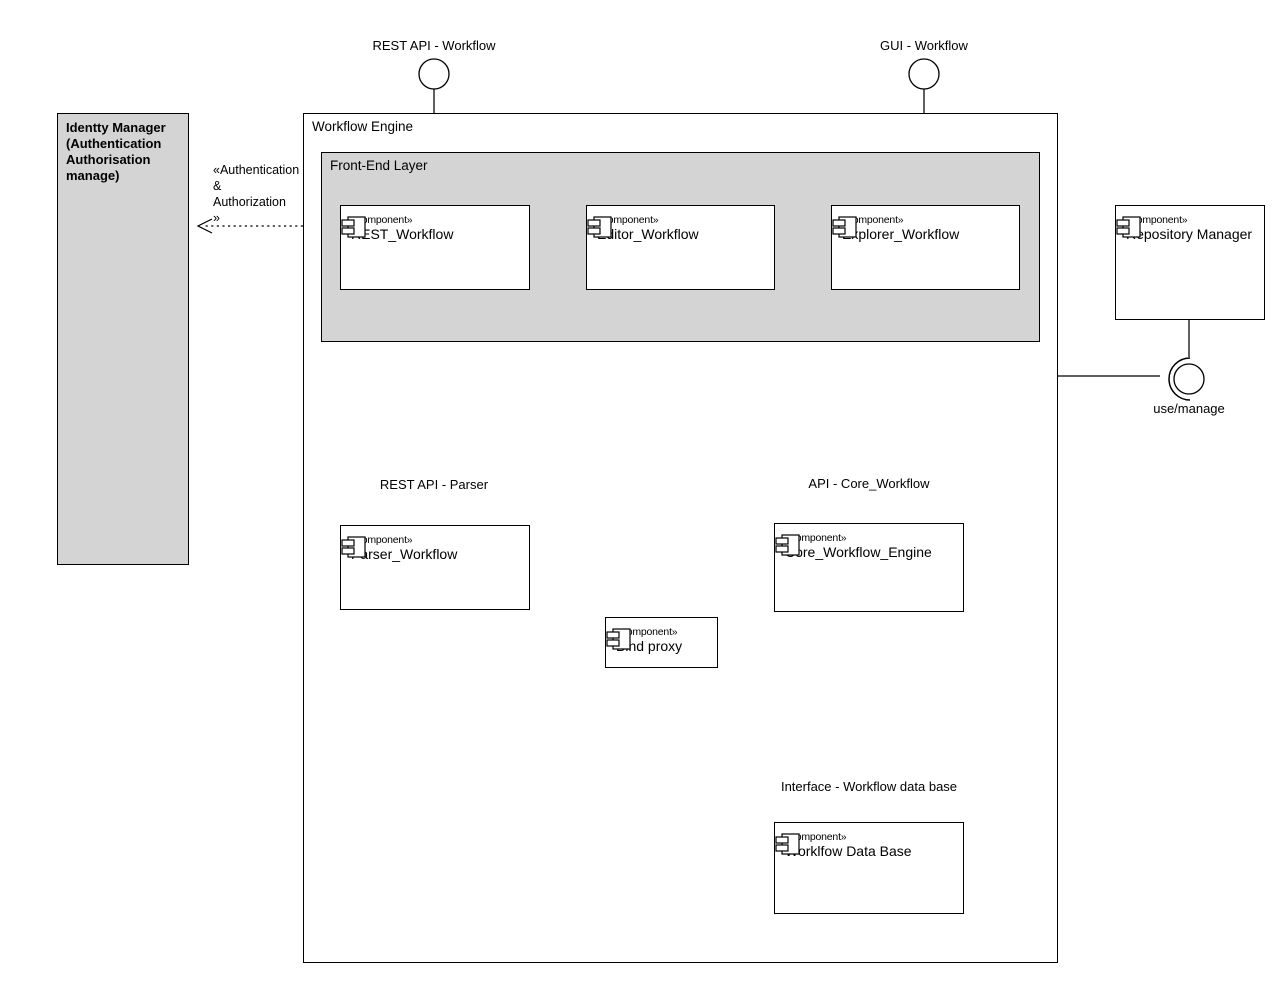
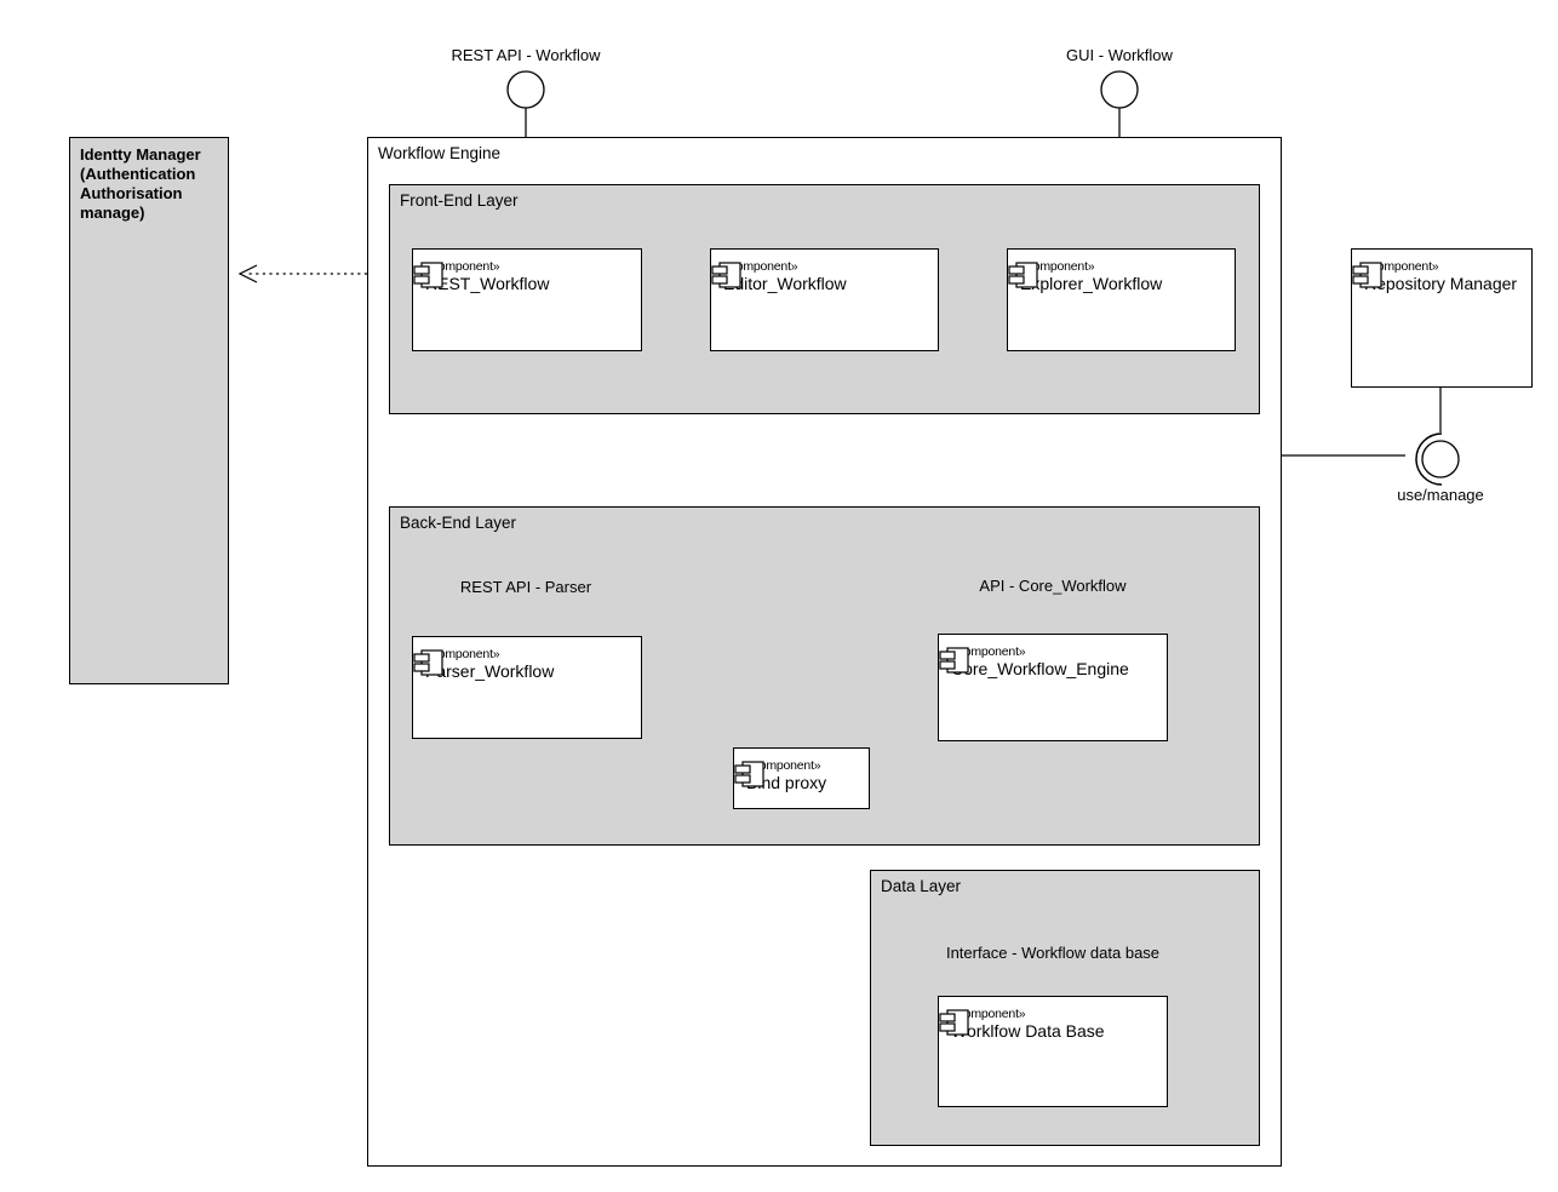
  Identty Manager (Authentication Authorisation manage)
- «Authentication
- &
- Authorization
- »
  Workflow Engine
  Front-End Layer
+ Back-End Layer
+ Data Layer
  mponent»
  EST_Workflow
  mponent»
  itor_Workflow
  mponent»
  plorer_Workflow
  mponent»
  pository Manager
  mponent»
  rser_Workflow
  mponent»
  re_Workflow_Engine
  mponent»
  nd proxy
  mponent»
  orklfow Data Base
  REST API - Workflow
  GUI - Workflow
  REST API - Parser
  API - Core_Workflow
  use/manage
  Interface - Workflow data base
